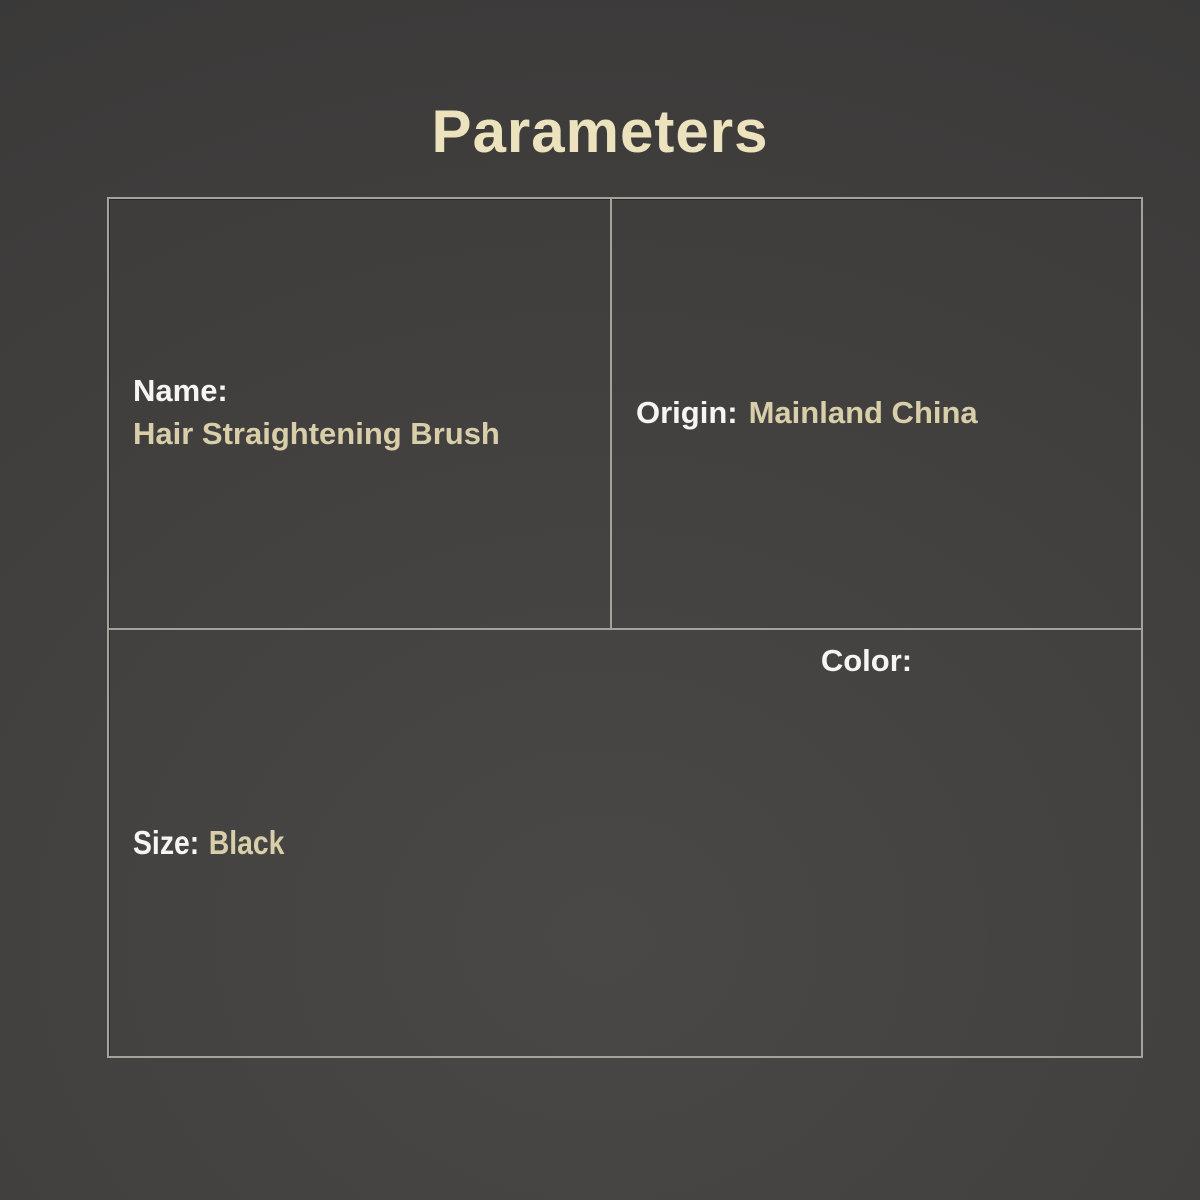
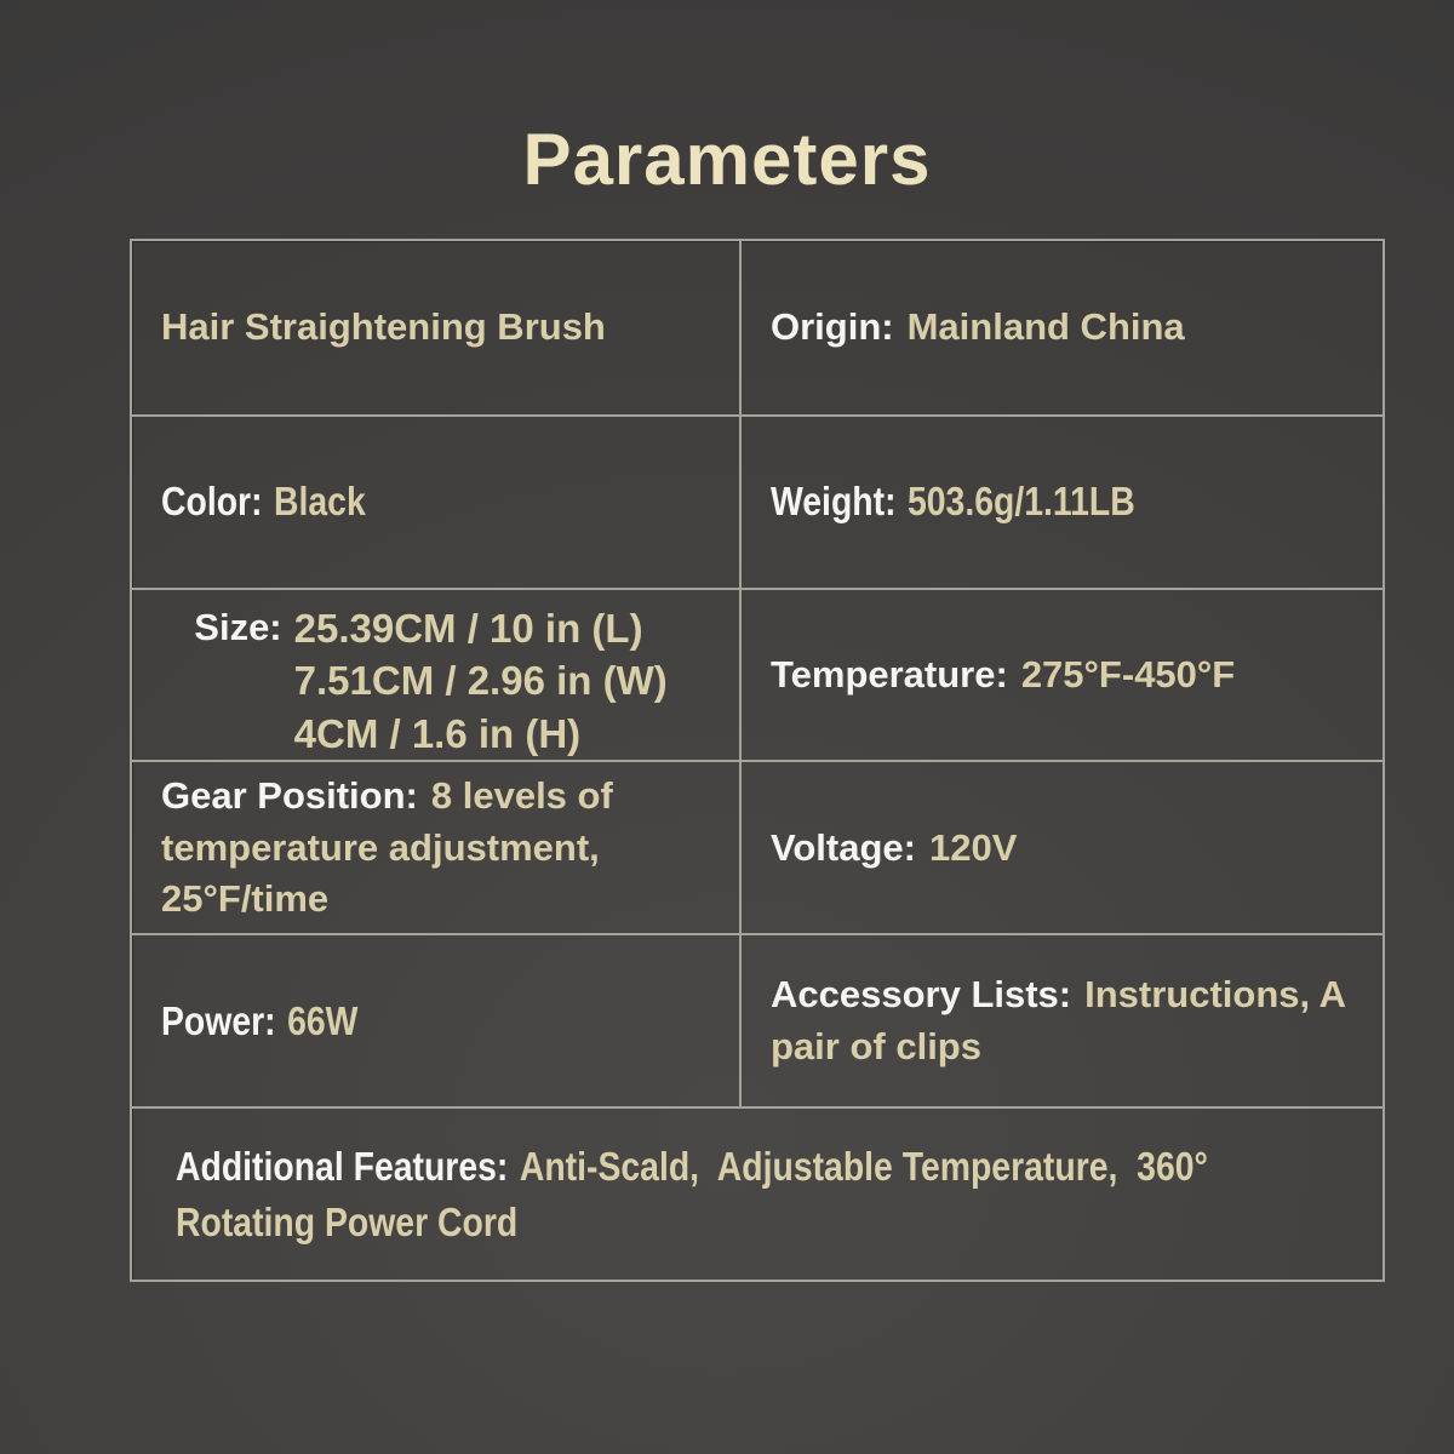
  Parameters
- Name:
  Hair Straightening Brush
  Origin: Mainland China
- Size: Black
+ Color: Black
+ Weight: 503.6g/1.11LB
- Color:
+ Size:
+ 25.39CM / 10 in (L)
+ 7.51CM / 2.96 in (W)
+ 4CM / 1.6 in (H)
+ Temperature: 275°F-450°F
+ Gear Position: 8 levels of temperature adjustment, 25°F/time
+ Voltage: 120V
+ Power: 66W
+ Accessory Lists: Instructions, A pair of clips
+ Additional Features: Anti-Scald, Adjustable Temperature, 360° Rotating Power Cord
